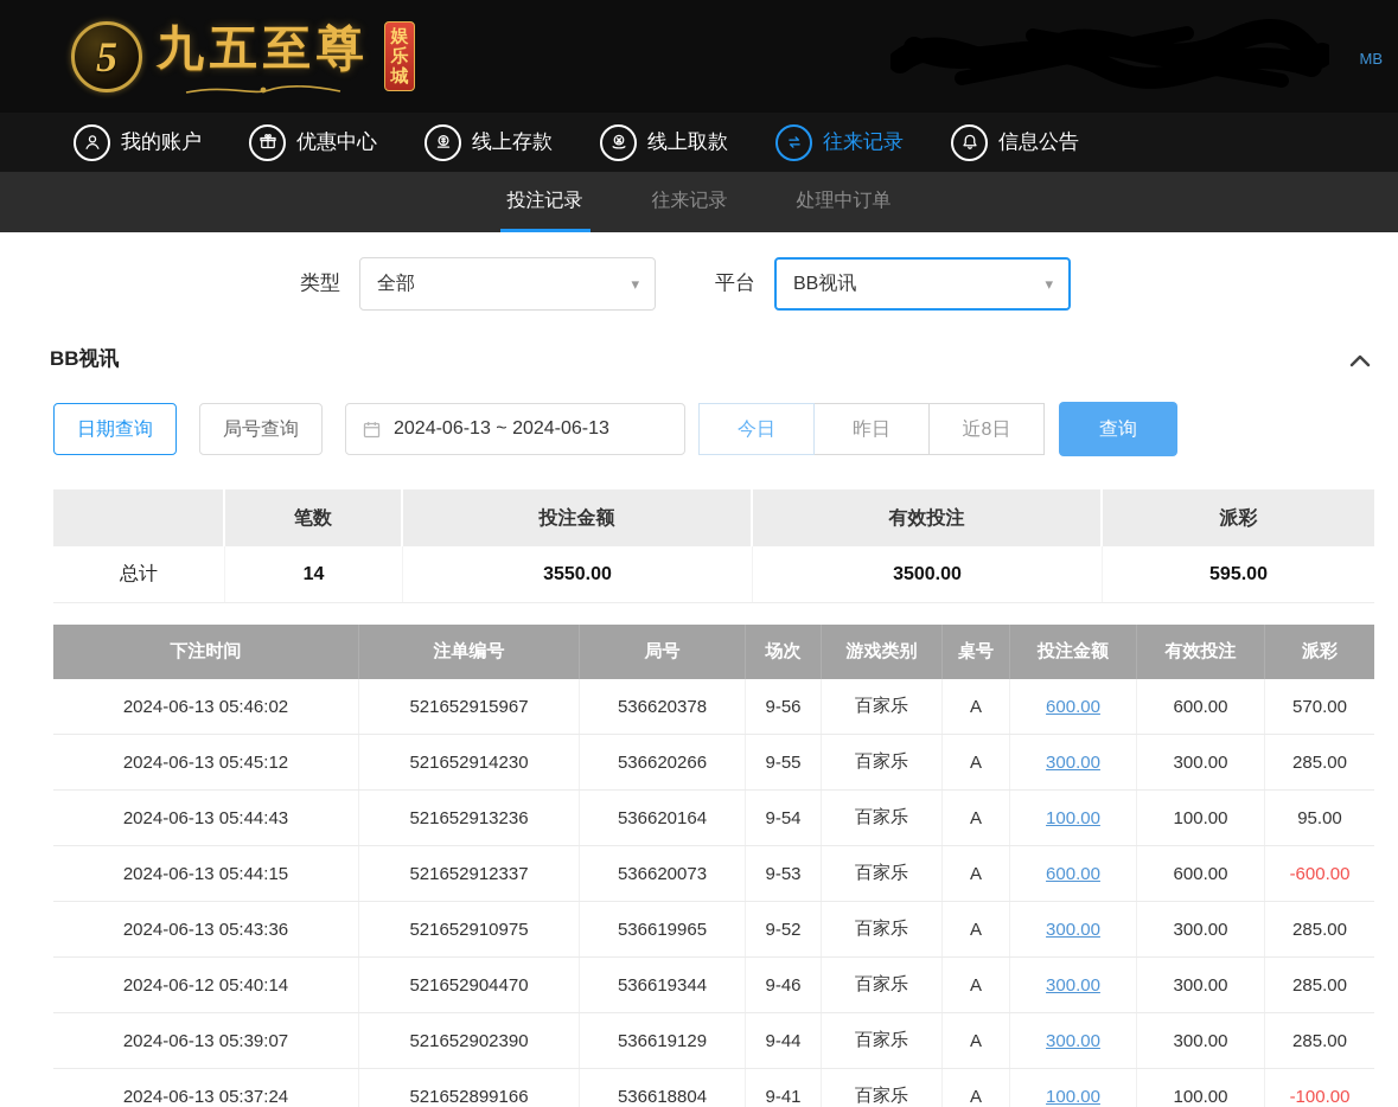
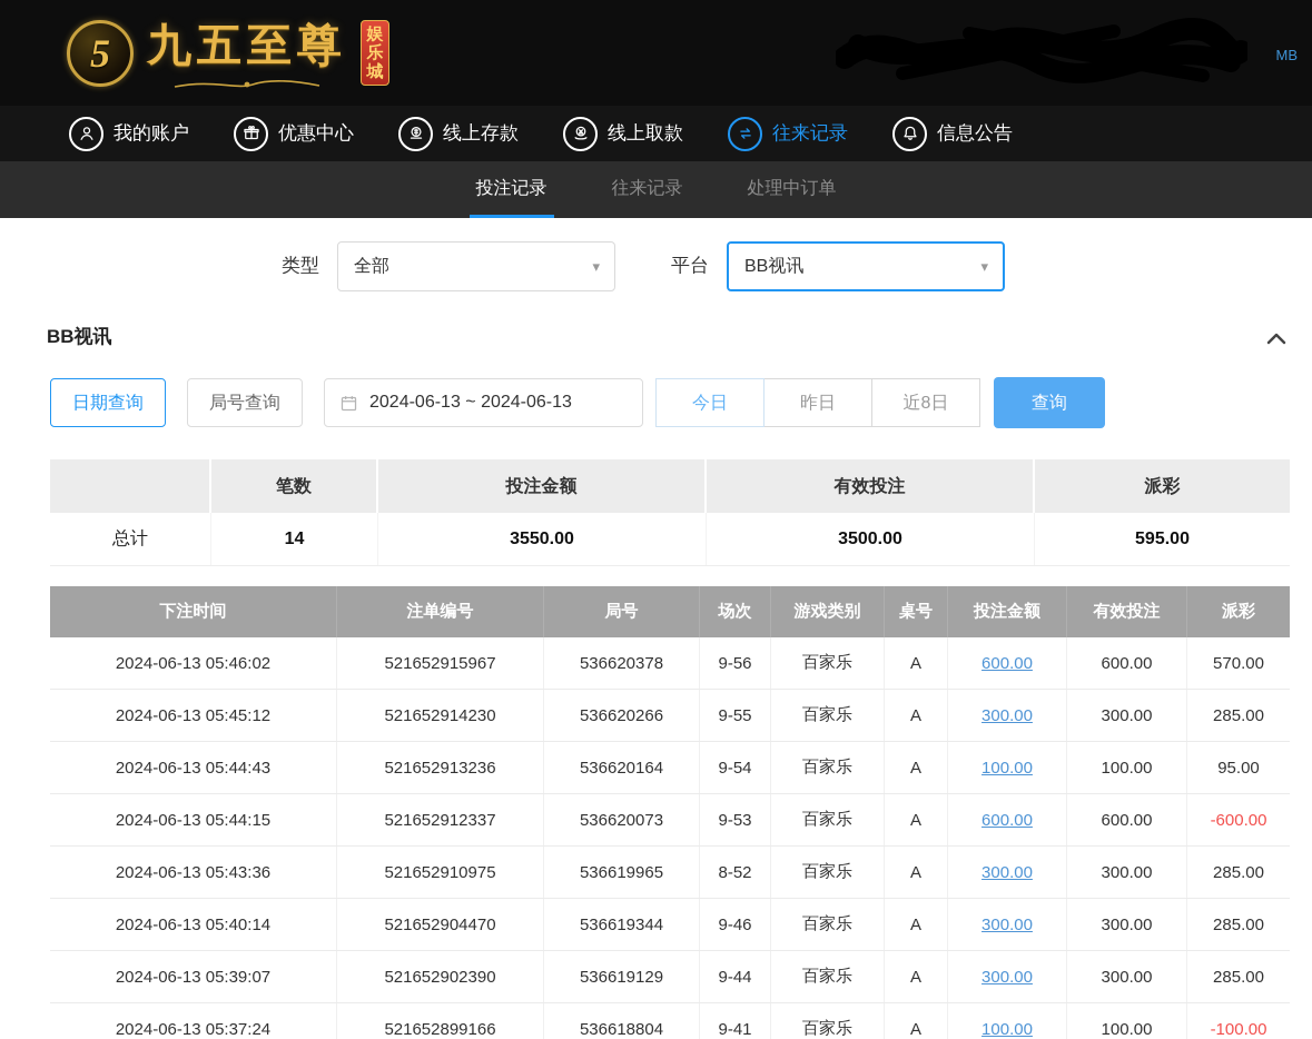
  5
  九五至尊
  娱乐城
  MB
  我的账户
  优惠中心
  线上存款
  线上取款
  往来记录
  信息公告
  投注记录
  往来记录
  处理中订单
  类型
  全部
  ▾
  平台
  BB视讯
  ▾
  BB视讯
  日期查询
  局号查询
  2024-06-13 ~ 2024-06-13
  今日
  昨日
  近8日
  查询
  笔数
  投注金额
  有效投注
  派彩
  总计
  14
  3550.00
  3500.00
  595.00
  下注时间
  注单编号
  局号
  场次
  游戏类别
  桌号
  投注金额
  有效投注
  派彩
  2024-06-13 05:46:02
  521652915967
  536620378
  9-56
  百家乐
  A
  600.00
  600.00
  570.00
  2024-06-13 05:45:12
  521652914230
  536620266
  9-55
  百家乐
  A
  300.00
  300.00
  285.00
  2024-06-13 05:44:43
  521652913236
  536620164
  9-54
  百家乐
  A
  100.00
  100.00
  95.00
  2024-06-13 05:44:15
  521652912337
  536620073
  9-53
  百家乐
  A
  600.00
  600.00
  -600.00
  2024-06-13 05:43:36
  521652910975
  536619965
- 9-52
+ 8-52
  百家乐
  A
  300.00
  300.00
  285.00
- 2024-06-12 05:40:14
+ 2024-06-13 05:40:14
  521652904470
  536619344
  9-46
  百家乐
  A
  300.00
  300.00
  285.00
  2024-06-13 05:39:07
  521652902390
  536619129
  9-44
  百家乐
  A
  300.00
  300.00
  285.00
  2024-06-13 05:37:24
  521652899166
  536618804
  9-41
  百家乐
  A
  100.00
  100.00
  -100.00
